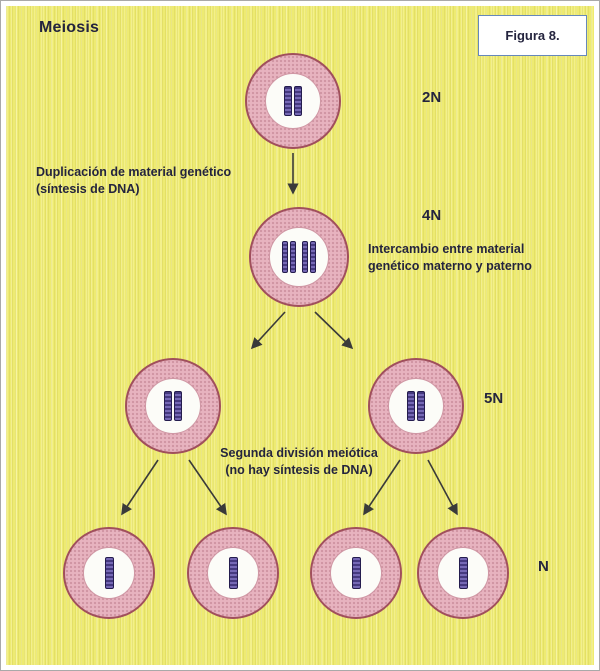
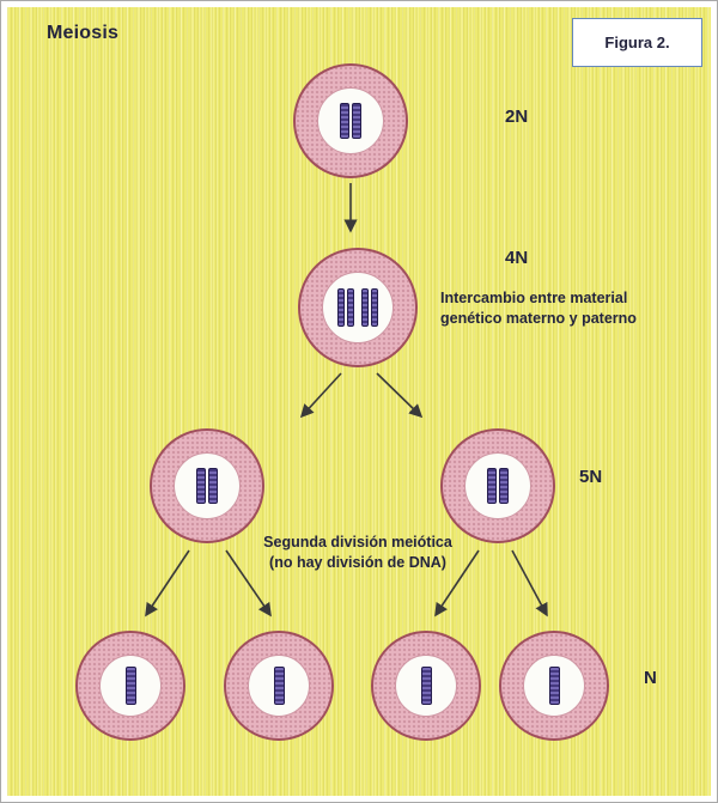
  Meiosis
- Figura 8.
+ Figura 2.
  2N
- Duplicación de material genético
- (síntesis de DNA)
  4N
  Intercambio entre material
  genético materno y paterno
  5N
  Segunda división meiótica
- (no hay síntesis de DNA)
+ (no hay división de DNA)
  N
